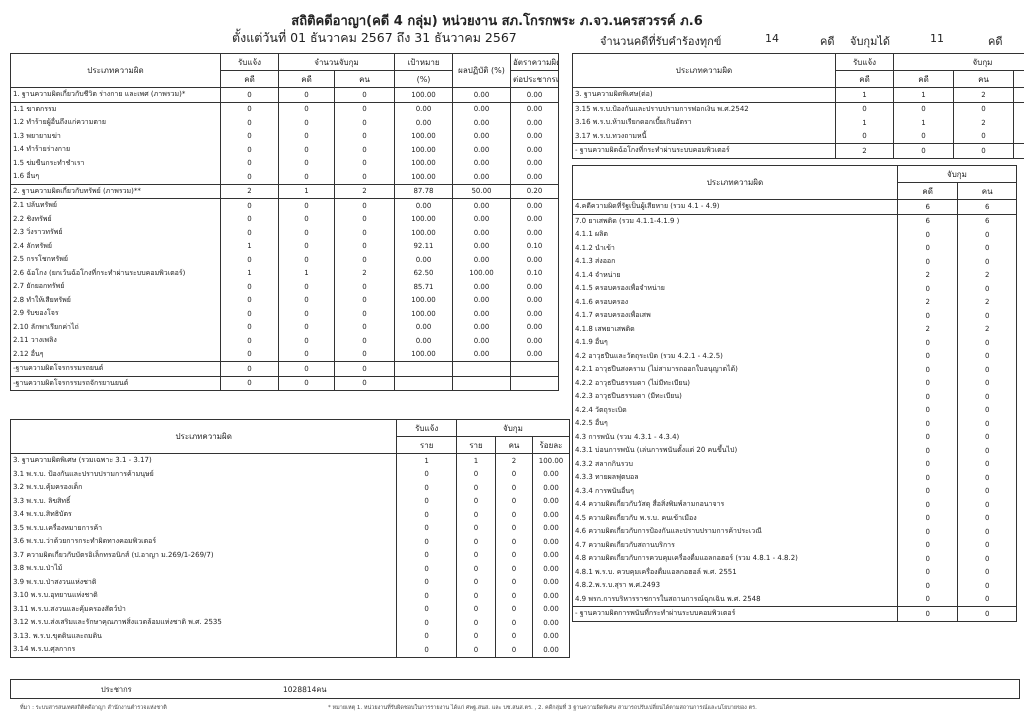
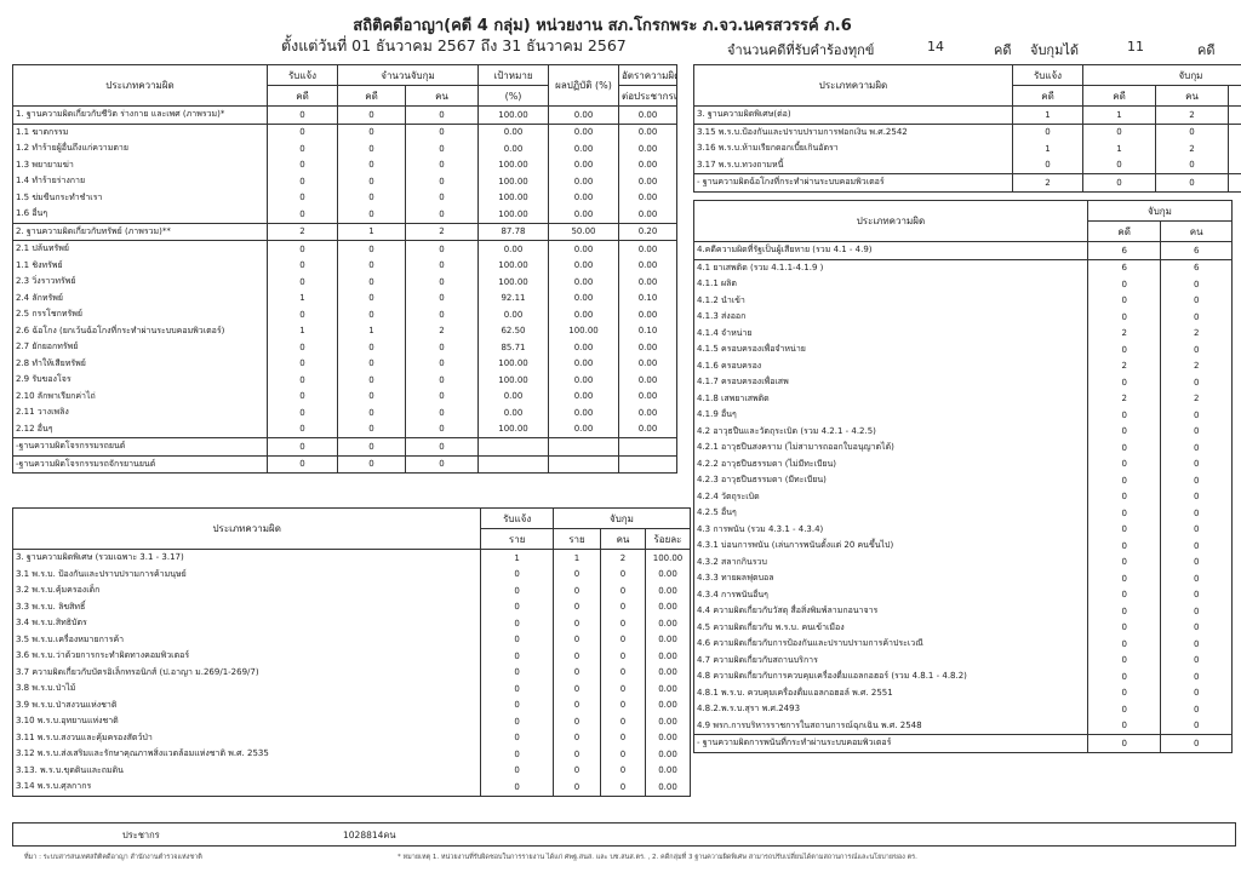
  สถิติคดีอาญา(คดี 4 กลุ่ม) หน่วยงาน สภ.โกรกพระ ภ.จว.นครสวรรค์ ภ.6
  ตั้งแต่วันที่ 01 ธันวาคม 2567 ถึง 31 ธันวาคม 2567
  จำนวนคดีที่รับคำร้องทุกข์
  14
  คดี
  จับกุมได้
  11
  คดี
  ประเภทความผิด	รับแจ้ง	จำนวนจับกุม	เป้าหมาย	ผลปฏิบัติ (%)	อัตราความผิ
  คดี	คดี	คน	(%)	ต่อประชากรแ
  1. ฐานความผิดเกี่ยวกับชีวิต ร่างกาย และเพศ (ภาพรวม)*	0	0	0	100.00	0.00	0.00
  1.1 ฆาตกรรม	0	0	0	0.00	0.00	0.00
  1.2 ทำร้ายผู้อื่นถึงแก่ความตาย	0	0	0	0.00	0.00	0.00
  1.3 พยายามฆ่า	0	0	0	100.00	0.00	0.00
  1.4 ทำร้ายร่างกาย	0	0	0	100.00	0.00	0.00
  1.5 ข่มขืนกระทำชำเรา	0	0	0	100.00	0.00	0.00
  1.6 อื่นๆ	0	0	0	100.00	0.00	0.00
  2. ฐานความผิดเกี่ยวกับทรัพย์ (ภาพรวม)**	2	1	2	87.78	50.00	0.20
  2.1 ปล้นทรัพย์	0	0	0	0.00	0.00	0.00
- 2.2 ชิงทรัพย์	0	0	0	100.00	0.00	0.00
+ 1.1 ชิงทรัพย์	0	0	0	100.00	0.00	0.00
  2.3 วิ่งราวทรัพย์	0	0	0	100.00	0.00	0.00
  2.4 ลักทรัพย์	1	0	0	92.11	0.00	0.10
  2.5 กรรโชกทรัพย์	0	0	0	0.00	0.00	0.00
  2.6 ฉ้อโกง (ยกเว้นฉ้อโกงที่กระทำผ่านระบบคอมพิวเตอร์)	1	1	2	62.50	100.00	0.10
  2.7 ยักยอกทรัพย์	0	0	0	85.71	0.00	0.00
  2.8 ทำให้เสียทรัพย์	0	0	0	100.00	0.00	0.00
  2.9 รับของโจร	0	0	0	100.00	0.00	0.00
  2.10 ลักพาเรียกค่าไถ่	0	0	0	0.00	0.00	0.00
  2.11 วางเพลิง	0	0	0	0.00	0.00	0.00
  2.12 อื่นๆ	0	0	0	100.00	0.00	0.00
  -ฐานความผิดโจรกรรมรถยนต์	0	0	0
  -ฐานความผิดโจรกรรมรถจักรยานยนต์	0	0	0
  ประเภทความผิด	รับแจ้ง	จับกุม
  คดี	คดี	คน
  3. ฐานความผิดพิเศษ(ต่อ)	1	1	2
  3.15 พ.ร.บ.ป้องกันและปราบปรามการฟอกเงิน พ.ศ.2542	0	0	0
  3.16 พ.ร.บ.ห้ามเรียกดอกเบี้ยเกินอัตรา	1	1	2
  3.17 พ.ร.บ.ทวงถามหนี้	0	0	0
  - ฐานความผิดฉ้อโกงที่กระทำผ่านระบบคอมพิวเตอร์	2	0	0
  ประเภทความผิด	จับกุม
  คดี	คน
  4.คดีความผิดที่รัฐเป็นผู้เสียหาย (รวม 4.1 - 4.9)	6	6
- 7.0 ยาเสพติด (รวม 4.1.1-4.1.9 )	6	6
+ 4.1 ยาเสพติด (รวม 4.1.1-4.1.9 )	6	6
  4.1.1 ผลิต	0	0
  4.1.2 นำเข้า	0	0
  4.1.3 ส่งออก	0	0
  4.1.4 จำหน่าย	2	2
  4.1.5 ครอบครองเพื่อจำหน่าย	0	0
  4.1.6 ครอบครอง	2	2
  4.1.7 ครอบครองเพื่อเสพ	0	0
  4.1.8 เสพยาเสพติด	2	2
  4.1.9 อื่นๆ	0	0
  4.2 อาวุธปืนและวัตถุระเบิด (รวม 4.2.1 - 4.2.5)	0	0
  4.2.1 อาวุธปืนสงคราม (ไม่สามารถออกใบอนุญาตได้)	0	0
  4.2.2 อาวุธปืนธรรมดา (ไม่มีทะเบียน)	0	0
  4.2.3 อาวุธปืนธรรมดา (มีทะเบียน)	0	0
  4.2.4 วัตถุระเบิด	0	0
  4.2.5 อื่นๆ	0	0
  4.3 การพนัน (รวม 4.3.1 - 4.3.4)	0	0
  4.3.1 บ่อนการพนัน (เล่นการพนันตั้งแต่ 20 คนขึ้นไป)	0	0
  4.3.2 สลากกินรวบ	0	0
  4.3.3 ทายผลฟุตบอล	0	0
  4.3.4 การพนันอื่นๆ	0	0
  4.4 ความผิดเกี่ยวกับวัสดุ สื่อสิ่งพิมพ์ลามกอนาจาร	0	0
  4.5 ความผิดเกี่ยวกับ พ.ร.บ. คนเข้าเมือง	0	0
  4.6 ความผิดเกี่ยวกับการป้องกันและปราบปรามการค้าประเวณี	0	0
  4.7 ความผิดเกี่ยวกับสถานบริการ	0	0
  4.8 ความผิดเกี่ยวกับการควบคุมเครื่องดื่มแอลกอฮอร์ (รวม 4.8.1 - 4.8.2)	0	0
  4.8.1 พ.ร.บ. ควบคุมเครื่องดื่มแอลกอฮอล์ พ.ศ. 2551	0	0
  4.8.2.พ.ร.บ.สุรา พ.ศ.2493	0	0
  4.9 พรก.การบริหารราชการในสถานการณ์ฉุกเฉิน พ.ศ. 2548	0	0
  - ฐานความผิดการพนันที่กระทำผ่านระบบคอมพิวเตอร์	0	0
  ประเภทความผิด	รับแจ้ง	จับกุม
  ราย	ราย	คน	ร้อยละ
  3. ฐานความผิดพิเศษ (รวมเฉพาะ 3.1 - 3.17)	1	1	2	100.00
  3.1 พ.ร.บ. ป้องกันและปราบปรามการค้ามนุษย์	0	0	0	0.00
  3.2 พ.ร.บ.คุ้มครองเด็ก	0	0	0	0.00
  3.3 พ.ร.บ. ลิขสิทธิ์	0	0	0	0.00
  3.5 พ.ร.บ.เครื่องหมายการค้า	0	0	0	0.00
  3.6 พ.ร.บ.ว่าด้วยการกระทำผิดทางคอมพิวเตอร์	0	0	0	0.00
  3.7 ความผิดเกี่ยวกับบัตรอิเล็กทรอนิกส์ (ป.อาญา ม.269/1-269/7)	0	0	0	0.00
  3.8 พ.ร.บ.ป่าไม้	0	0	0	0.00
  3.9 พ.ร.บ.ป่าสงวนแห่งชาติ	0	0	0	0.00
  3.10 พ.ร.บ.อุทยานแห่งชาติ	0	0	0	0.00
  3.11 พ.ร.บ.สงวนและคุ้มครองสัตว์ป่า	0	0	0	0.00
  3.12 พ.ร.บ.ส่งเสริมและรักษาคุณภาพสิ่งแวดล้อมแห่งชาติ พ.ศ. 2535	0	0	0	0.00
  3.13. พ.ร.บ.ขุดดินและถมดิน	0	0	0	0.00
  3.14 พ.ร.บ.ศุลกากร	0	0	0	0.00
  ประชากร
  1028814คน
